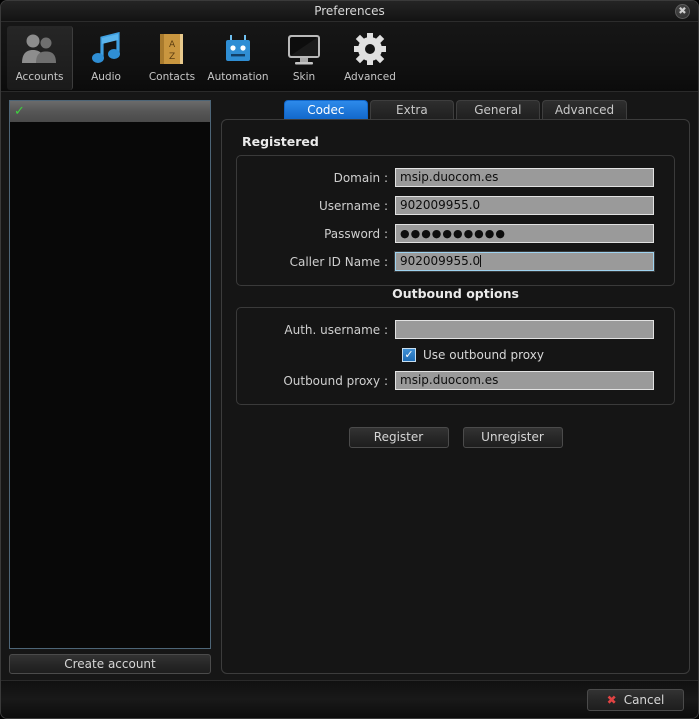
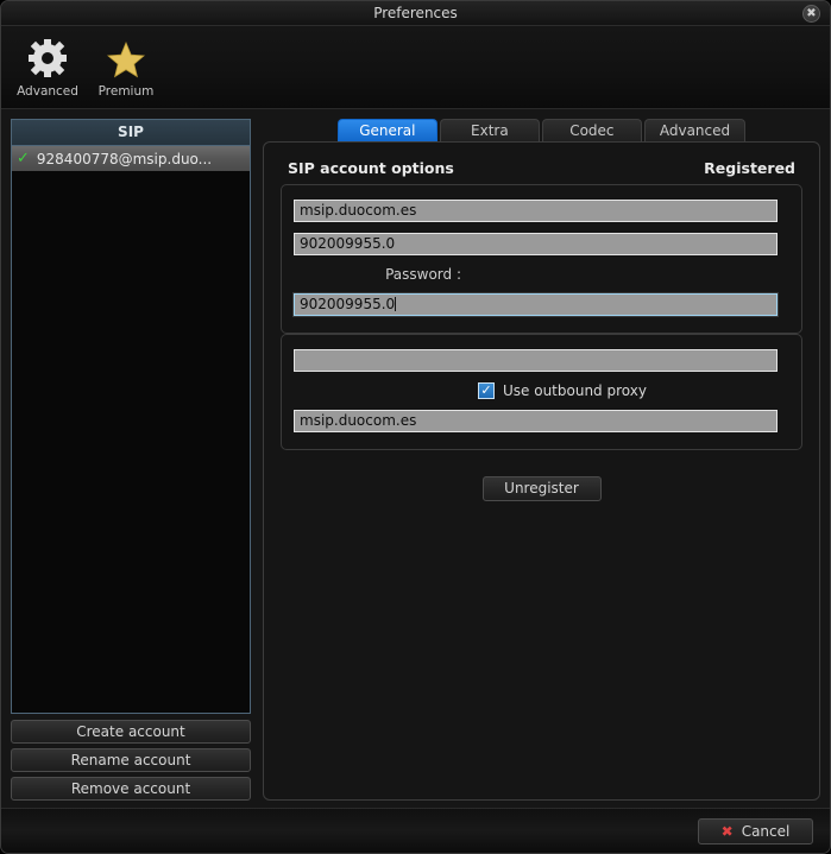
  Preferences
  ✖
- Accounts
- Audio
- A
- Z
- Contacts
- Automation
- Skin
  Advanced
+ Premium
+ SIP
  ✓
+ 928400778@msip.duo...
  Create account
+ Rename account
+ Remove account
- Codec
+ General
  Extra
- General
+ Codec
  Advanced
+ SIP account options
  Registered
- Domain :
  msip.duocom.es
- Username :
  902009955.0
  Password :
- ●●●●●●●●●●
- Caller ID Name :
  902009955.0
- Outbound options
- Auth. username :
  ✓
  Use outbound proxy
- Outbound proxy :
  msip.duocom.es
- Register
  Unregister
  ✖
  Cancel
